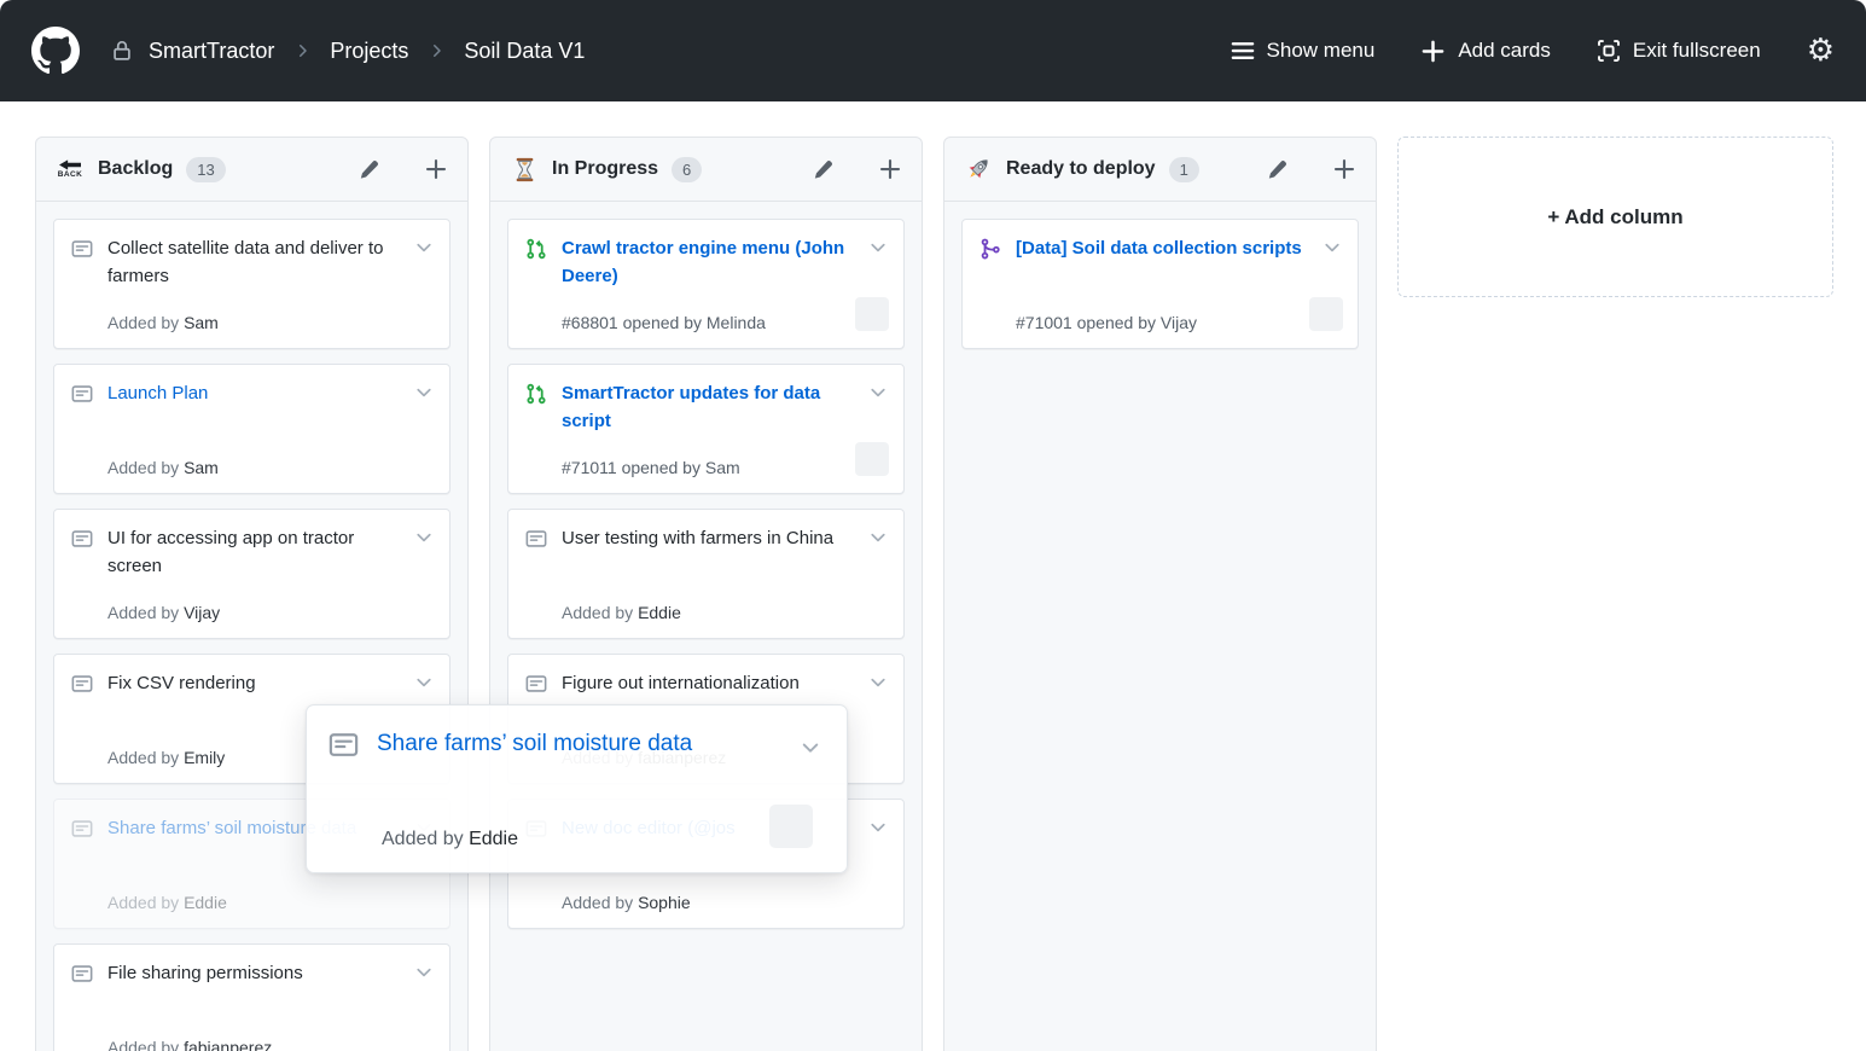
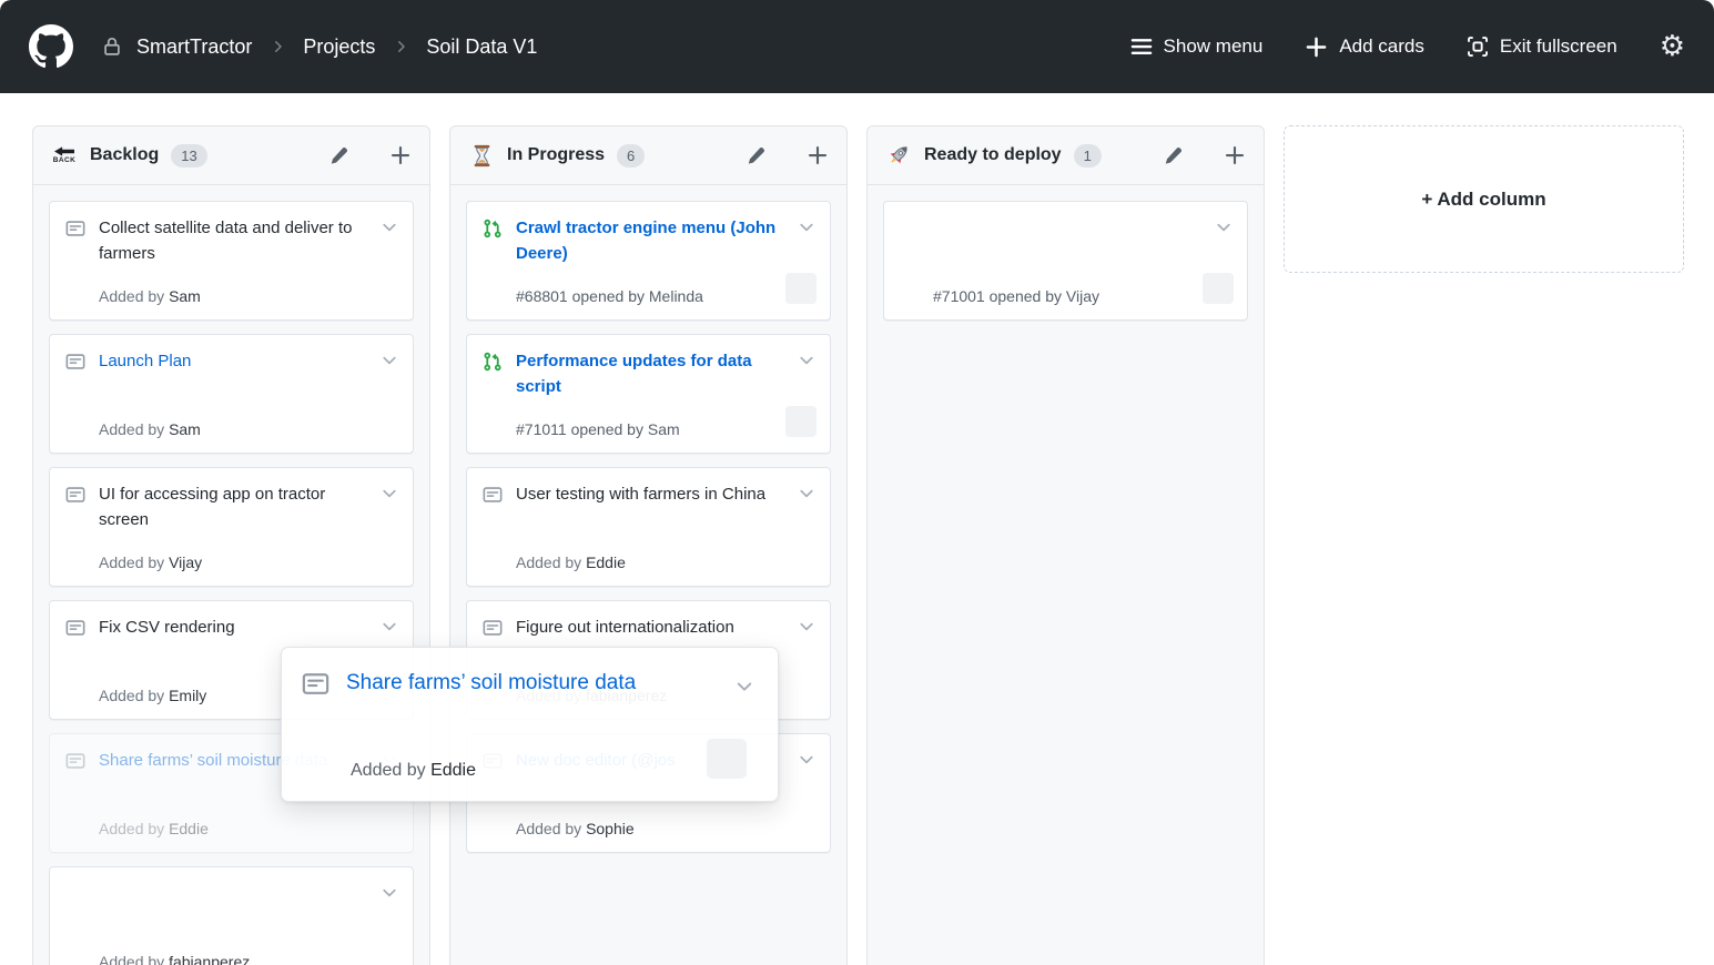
  SmartTractor
  Projects
  Soil Data V1
  Show menu
  Add cards
  Exit fullscreen
  ⚙︎
  Backlog
  13
  Collect satellite data and deliver to farmers
  Added by Sam
  Launch Plan
  Added by Sam
  UI for accessing app on tractor screen
  Added by Vijay
  Fix CSV rendering
  Added by Emily
  Share farms’ soil moistur
  Added by Eddie
- File sharing permissions
  Added by fabianperez
  In Progress
  6
  Crawl tractor engine menu (John Deere)
  #68801 opened by Melinda
- SmartTractor updates for data script
+ Performance updates for data script
  #71011 opened by Sam
  User testing with farmers in China
  Added by Eddie
  Figure out internationalization
  Added by Sophie
  Ready to deploy
  1
- [Data] Soil data collection scripts
  #71001 opened by Vijay
  + Add column
  Share farms’ soil moisture data
  Added by Eddie
